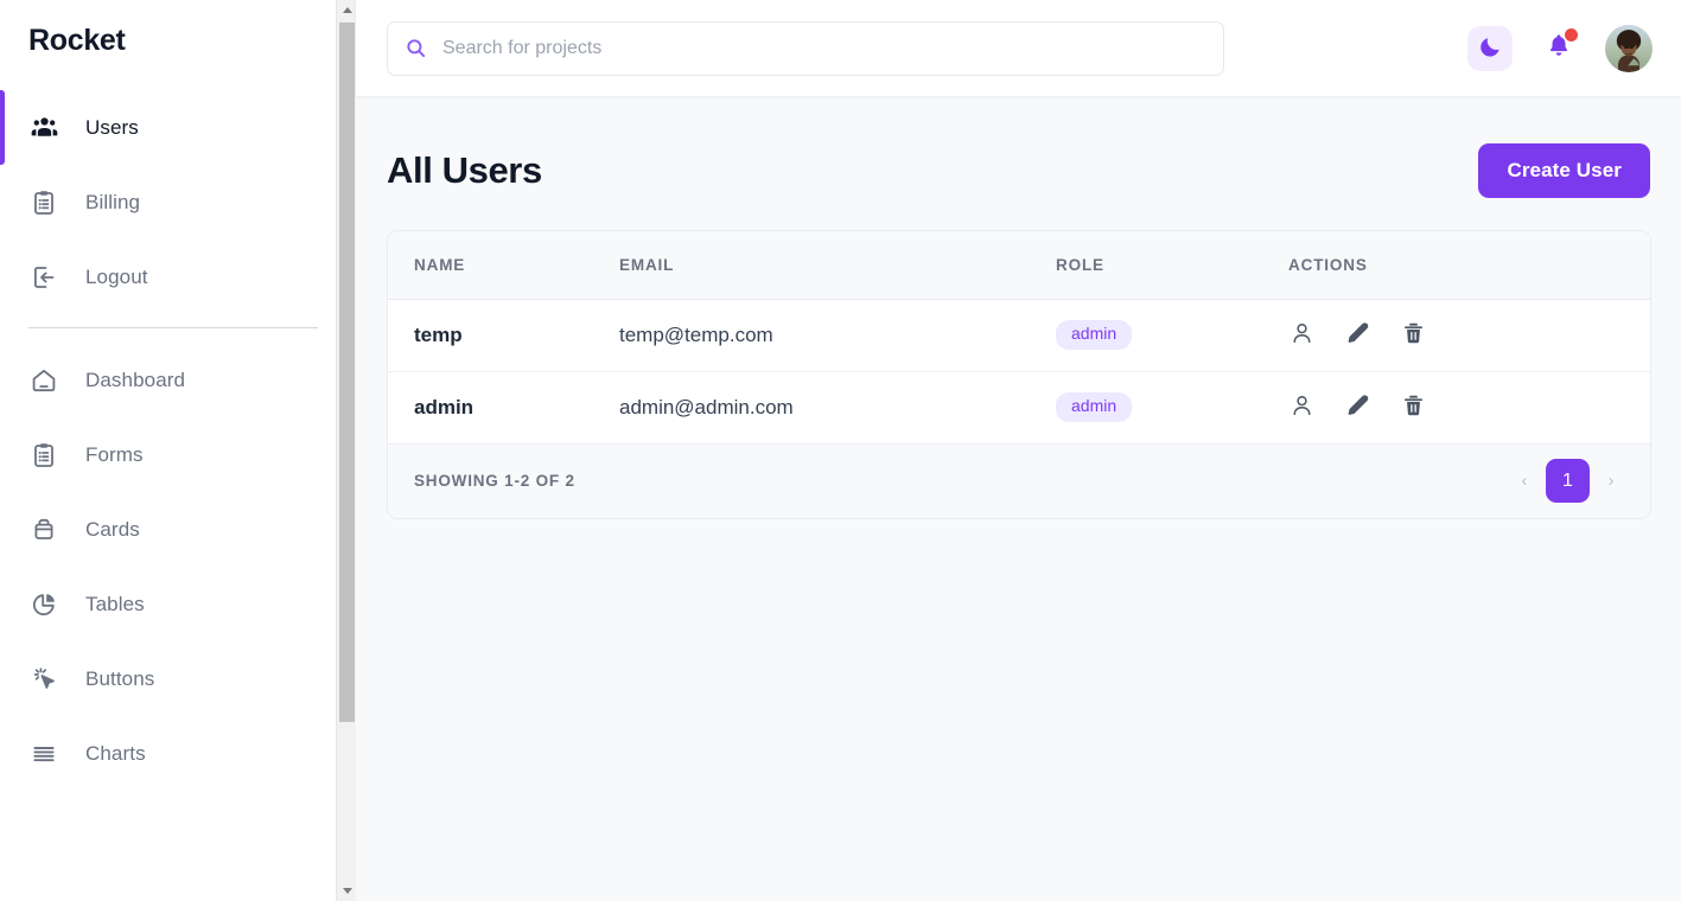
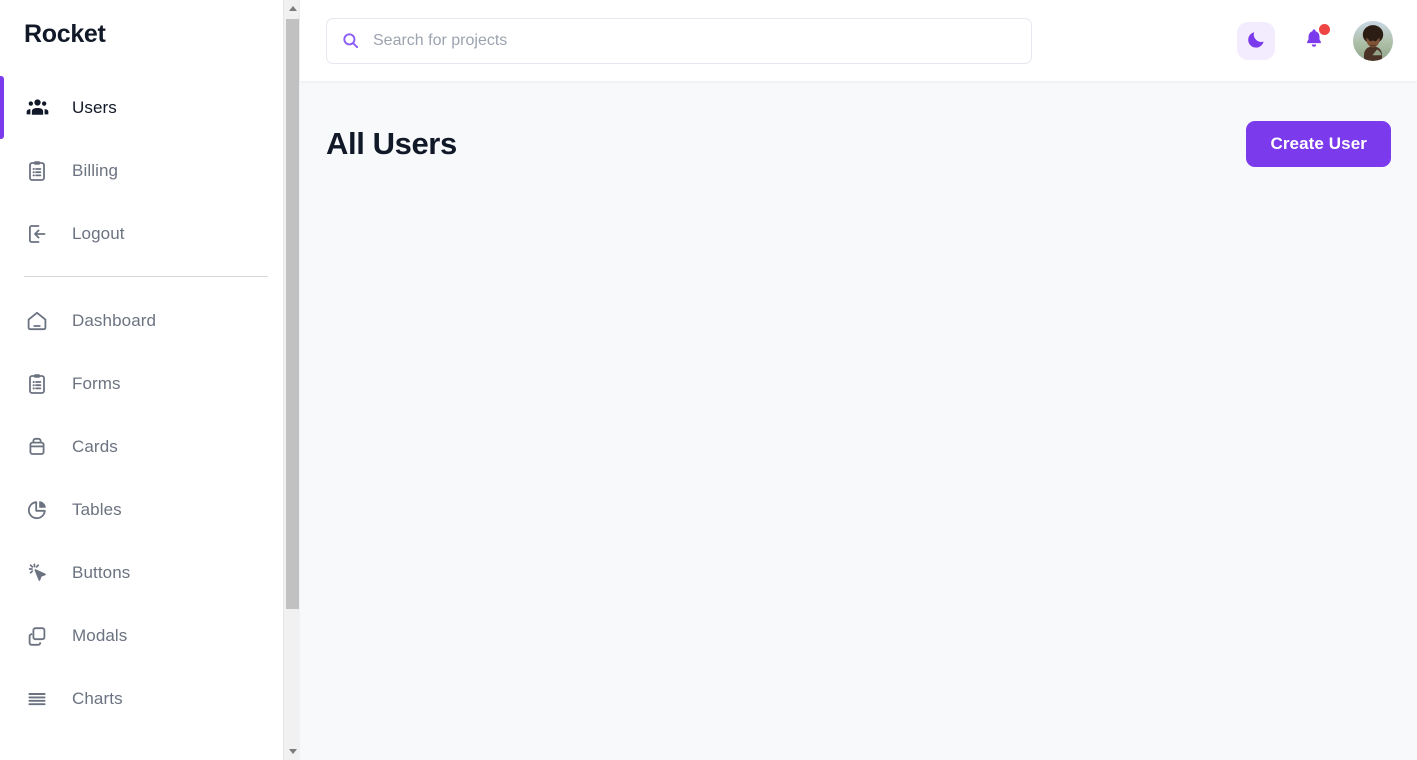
  Rocket
  Users
  Billing
  Logout
  Dashboard
  Forms
  Cards
  Tables
  Buttons
+ Modals
  Charts
  Search for projects
  All Users
  Create User
- NAME	EMAIL	ROLE	ACTIONS
- temp	temp@temp.com	admin
- admin	admin@admin.com	admin
- SHOWING 1-2 OF 2 ‹ 1 ›
